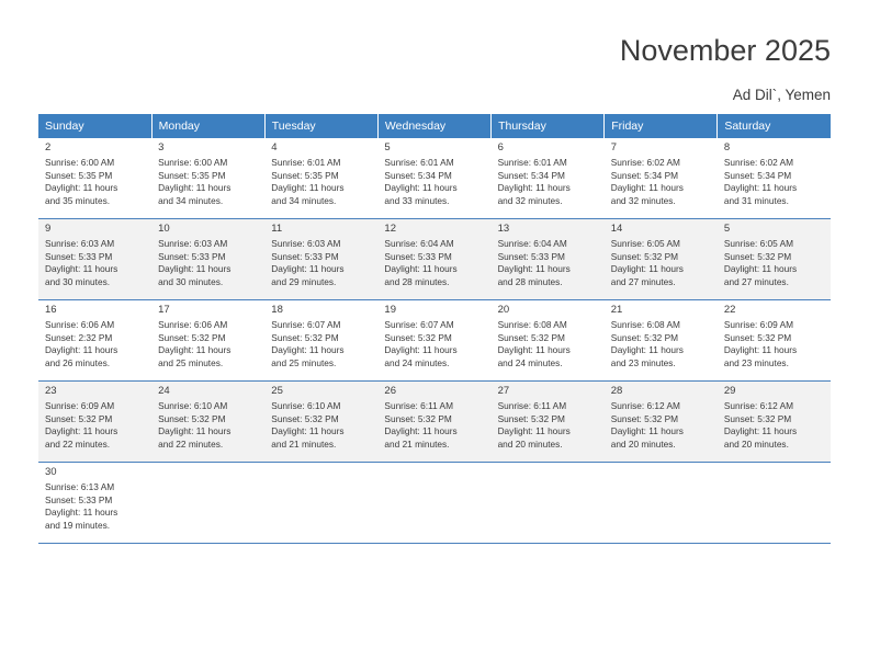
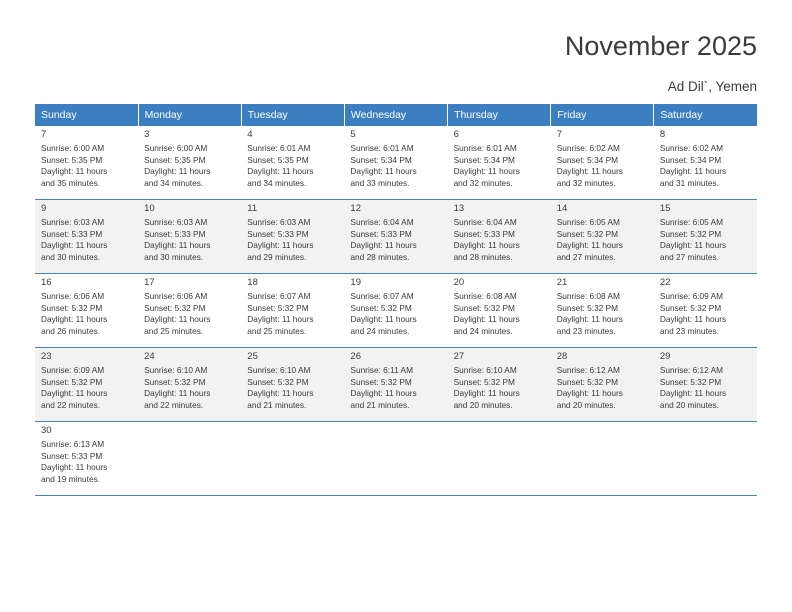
  November 2025
  Ad Dil`, Yemen
  Sunday	Monday	Tuesday	Wednesday	Thursday	Friday	Saturday
- 2Sunrise: 6:00 AM Sunset: 5:35 PM Daylight: 11 hours and 35 minutes.	3Sunrise: 6:00 AM Sunset: 5:35 PM Daylight: 11 hours and 34 minutes.	4Sunrise: 6:01 AM Sunset: 5:35 PM Daylight: 11 hours and 34 minutes.	5Sunrise: 6:01 AM Sunset: 5:34 PM Daylight: 11 hours and 33 minutes.	6Sunrise: 6:01 AM Sunset: 5:34 PM Daylight: 11 hours and 32 minutes.	7Sunrise: 6:02 AM Sunset: 5:34 PM Daylight: 11 hours and 32 minutes.	8Sunrise: 6:02 AM Sunset: 5:34 PM Daylight: 11 hours and 31 minutes.
+ 7Sunrise: 6:00 AM Sunset: 5:35 PM Daylight: 11 hours and 35 minutes.	3Sunrise: 6:00 AM Sunset: 5:35 PM Daylight: 11 hours and 34 minutes.	4Sunrise: 6:01 AM Sunset: 5:35 PM Daylight: 11 hours and 34 minutes.	5Sunrise: 6:01 AM Sunset: 5:34 PM Daylight: 11 hours and 33 minutes.	6Sunrise: 6:01 AM Sunset: 5:34 PM Daylight: 11 hours and 32 minutes.	7Sunrise: 6:02 AM Sunset: 5:34 PM Daylight: 11 hours and 32 minutes.	8Sunrise: 6:02 AM Sunset: 5:34 PM Daylight: 11 hours and 31 minutes.
- 9Sunrise: 6:03 AM Sunset: 5:33 PM Daylight: 11 hours and 30 minutes.	10Sunrise: 6:03 AM Sunset: 5:33 PM Daylight: 11 hours and 30 minutes.	11Sunrise: 6:03 AM Sunset: 5:33 PM Daylight: 11 hours and 29 minutes.	12Sunrise: 6:04 AM Sunset: 5:33 PM Daylight: 11 hours and 28 minutes.	13Sunrise: 6:04 AM Sunset: 5:33 PM Daylight: 11 hours and 28 minutes.	14Sunrise: 6:05 AM Sunset: 5:32 PM Daylight: 11 hours and 27 minutes.	5Sunrise: 6:05 AM Sunset: 5:32 PM Daylight: 11 hours and 27 minutes.
+ 9Sunrise: 6:03 AM Sunset: 5:33 PM Daylight: 11 hours and 30 minutes.	10Sunrise: 6:03 AM Sunset: 5:33 PM Daylight: 11 hours and 30 minutes.	11Sunrise: 6:03 AM Sunset: 5:33 PM Daylight: 11 hours and 29 minutes.	12Sunrise: 6:04 AM Sunset: 5:33 PM Daylight: 11 hours and 28 minutes.	13Sunrise: 6:04 AM Sunset: 5:33 PM Daylight: 11 hours and 28 minutes.	14Sunrise: 6:05 AM Sunset: 5:32 PM Daylight: 11 hours and 27 minutes.	15Sunrise: 6:05 AM Sunset: 5:32 PM Daylight: 11 hours and 27 minutes.
- 16Sunrise: 6:06 AM Sunset: 2:32 PM Daylight: 11 hours and 26 minutes.	17Sunrise: 6:06 AM Sunset: 5:32 PM Daylight: 11 hours and 25 minutes.	18Sunrise: 6:07 AM Sunset: 5:32 PM Daylight: 11 hours and 25 minutes.	19Sunrise: 6:07 AM Sunset: 5:32 PM Daylight: 11 hours and 24 minutes.	20Sunrise: 6:08 AM Sunset: 5:32 PM Daylight: 11 hours and 24 minutes.	21Sunrise: 6:08 AM Sunset: 5:32 PM Daylight: 11 hours and 23 minutes.	22Sunrise: 6:09 AM Sunset: 5:32 PM Daylight: 11 hours and 23 minutes.
+ 16Sunrise: 6:06 AM Sunset: 5:32 PM Daylight: 11 hours and 26 minutes.	17Sunrise: 6:06 AM Sunset: 5:32 PM Daylight: 11 hours and 25 minutes.	18Sunrise: 6:07 AM Sunset: 5:32 PM Daylight: 11 hours and 25 minutes.	19Sunrise: 6:07 AM Sunset: 5:32 PM Daylight: 11 hours and 24 minutes.	20Sunrise: 6:08 AM Sunset: 5:32 PM Daylight: 11 hours and 24 minutes.	21Sunrise: 6:08 AM Sunset: 5:32 PM Daylight: 11 hours and 23 minutes.	22Sunrise: 6:09 AM Sunset: 5:32 PM Daylight: 11 hours and 23 minutes.
- 23Sunrise: 6:09 AM Sunset: 5:32 PM Daylight: 11 hours and 22 minutes.	24Sunrise: 6:10 AM Sunset: 5:32 PM Daylight: 11 hours and 22 minutes.	25Sunrise: 6:10 AM Sunset: 5:32 PM Daylight: 11 hours and 21 minutes.	26Sunrise: 6:11 AM Sunset: 5:32 PM Daylight: 11 hours and 21 minutes.	27Sunrise: 6:11 AM Sunset: 5:32 PM Daylight: 11 hours and 20 minutes.	28Sunrise: 6:12 AM Sunset: 5:32 PM Daylight: 11 hours and 20 minutes.	29Sunrise: 6:12 AM Sunset: 5:32 PM Daylight: 11 hours and 20 minutes.
+ 23Sunrise: 6:09 AM Sunset: 5:32 PM Daylight: 11 hours and 22 minutes.	24Sunrise: 6:10 AM Sunset: 5:32 PM Daylight: 11 hours and 22 minutes.	25Sunrise: 6:10 AM Sunset: 5:32 PM Daylight: 11 hours and 21 minutes.	26Sunrise: 6:11 AM Sunset: 5:32 PM Daylight: 11 hours and 21 minutes.	27Sunrise: 6:10 AM Sunset: 5:32 PM Daylight: 11 hours and 20 minutes.	28Sunrise: 6:12 AM Sunset: 5:32 PM Daylight: 11 hours and 20 minutes.	29Sunrise: 6:12 AM Sunset: 5:32 PM Daylight: 11 hours and 20 minutes.
  30Sunrise: 6:13 AM Sunset: 5:33 PM Daylight: 11 hours and 19 minutes.
